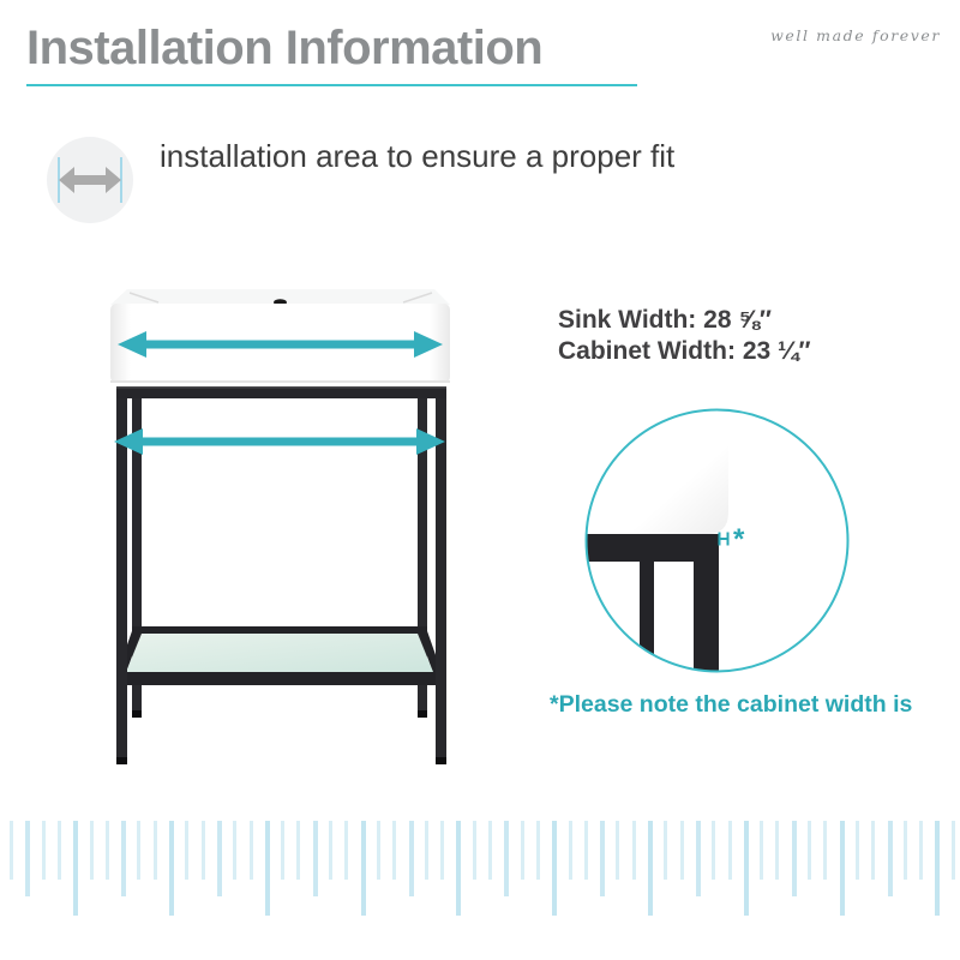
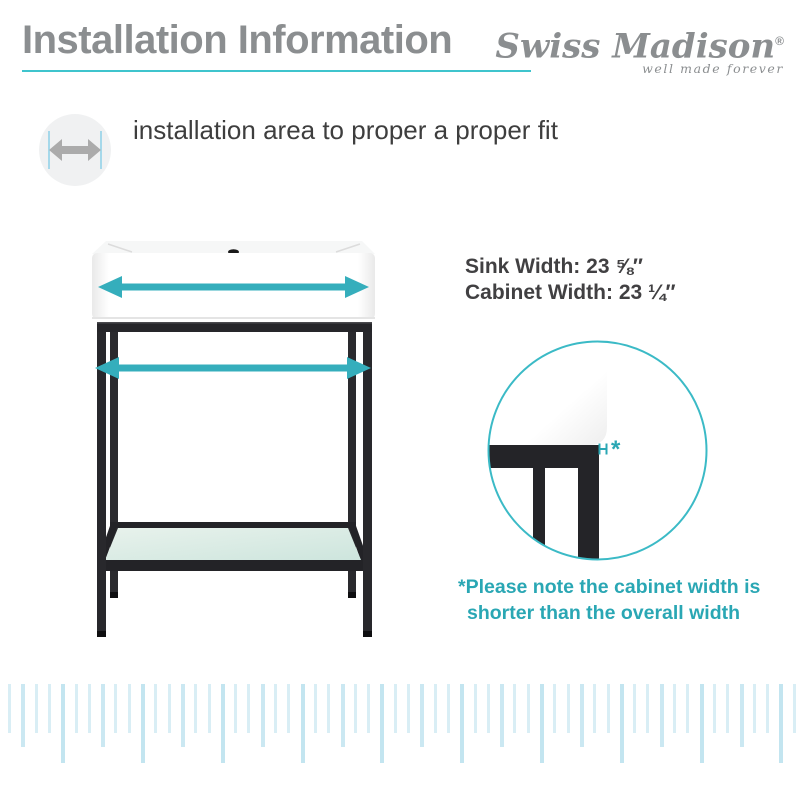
  Installation Information
+ Swiss Madison®
  well made forever
- installation area to ensure a proper fit
+ installation area to proper a proper fit
- Sink Width: 28 ⅝″
+ Sink Width: 23 ⅝″
  Cabinet Width: 23 ¼″
  *
  *Please note the cabinet width is
+ shorter than the overall width
